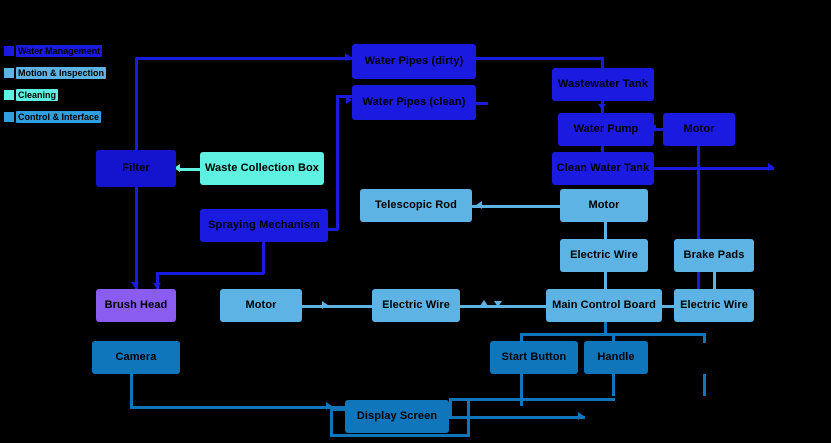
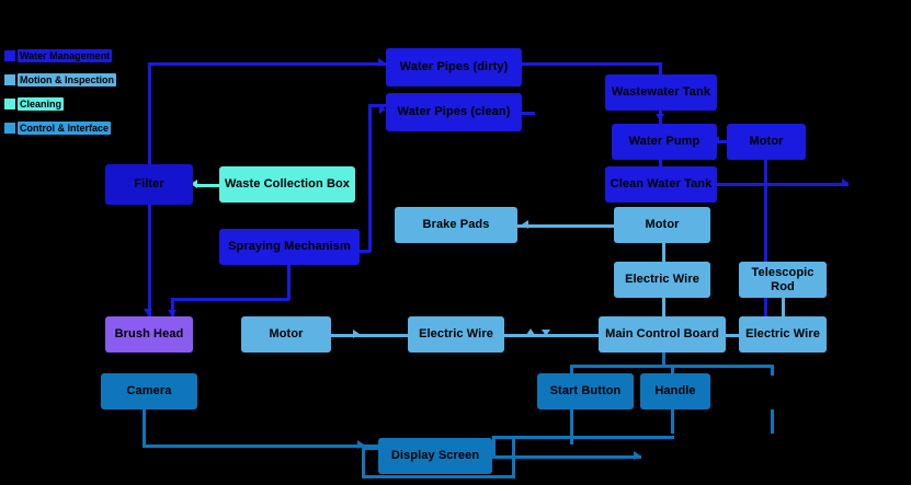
  Water Management
  Motion & Inspection
  Cleaning
  Control & Interface
  Water Pipes (dirty)
  Water Pipes (clean)
  Wastewater Tank
  Water Pump
  Motor
  Clean Water Tank
  Filter
  Waste Collection Box
  Spraying Mechanism
- Telescopic Rod
+ Brake Pads
  Motor
  Electric Wire
- Brake Pads
+ Telescopic Rod
  Brush Head
  Motor
  Electric Wire
  Main Control Board
  Electric Wire
  Camera
  Start Button
  Handle
  Display Screen
